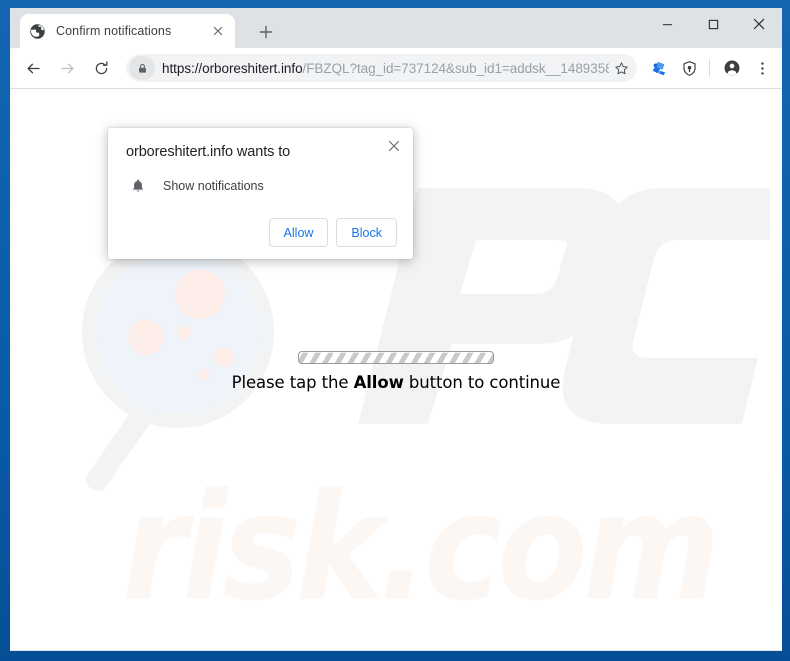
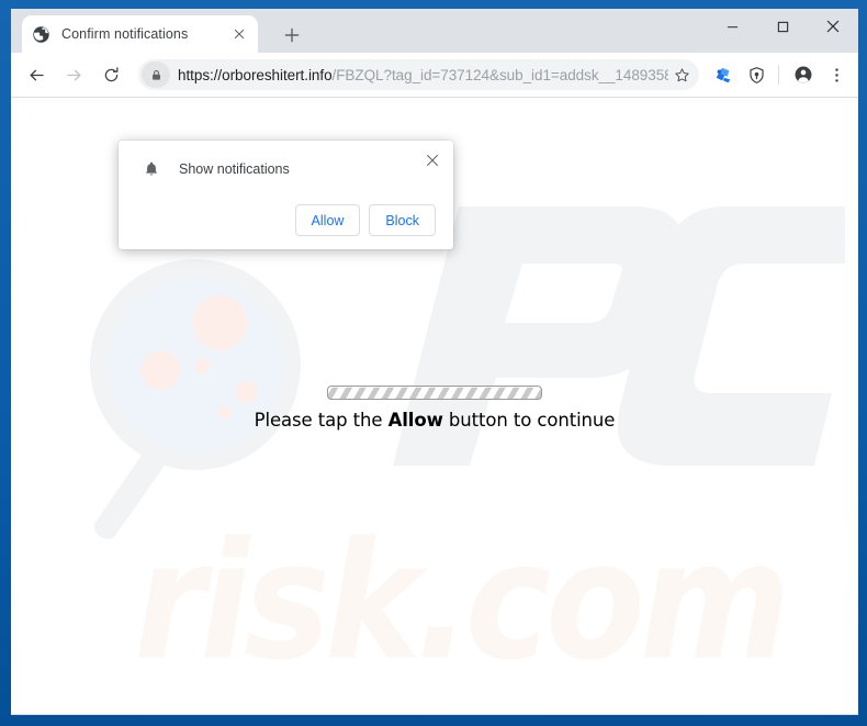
  Confirm notifications
  https://orboreshitert.info/FBZQL?tag_id=737124&sub_id1=addsk__1489358
  Please tap the Allow button to continue
- orboreshitert.info wants to
  Show notifications
  Allow
  Block
